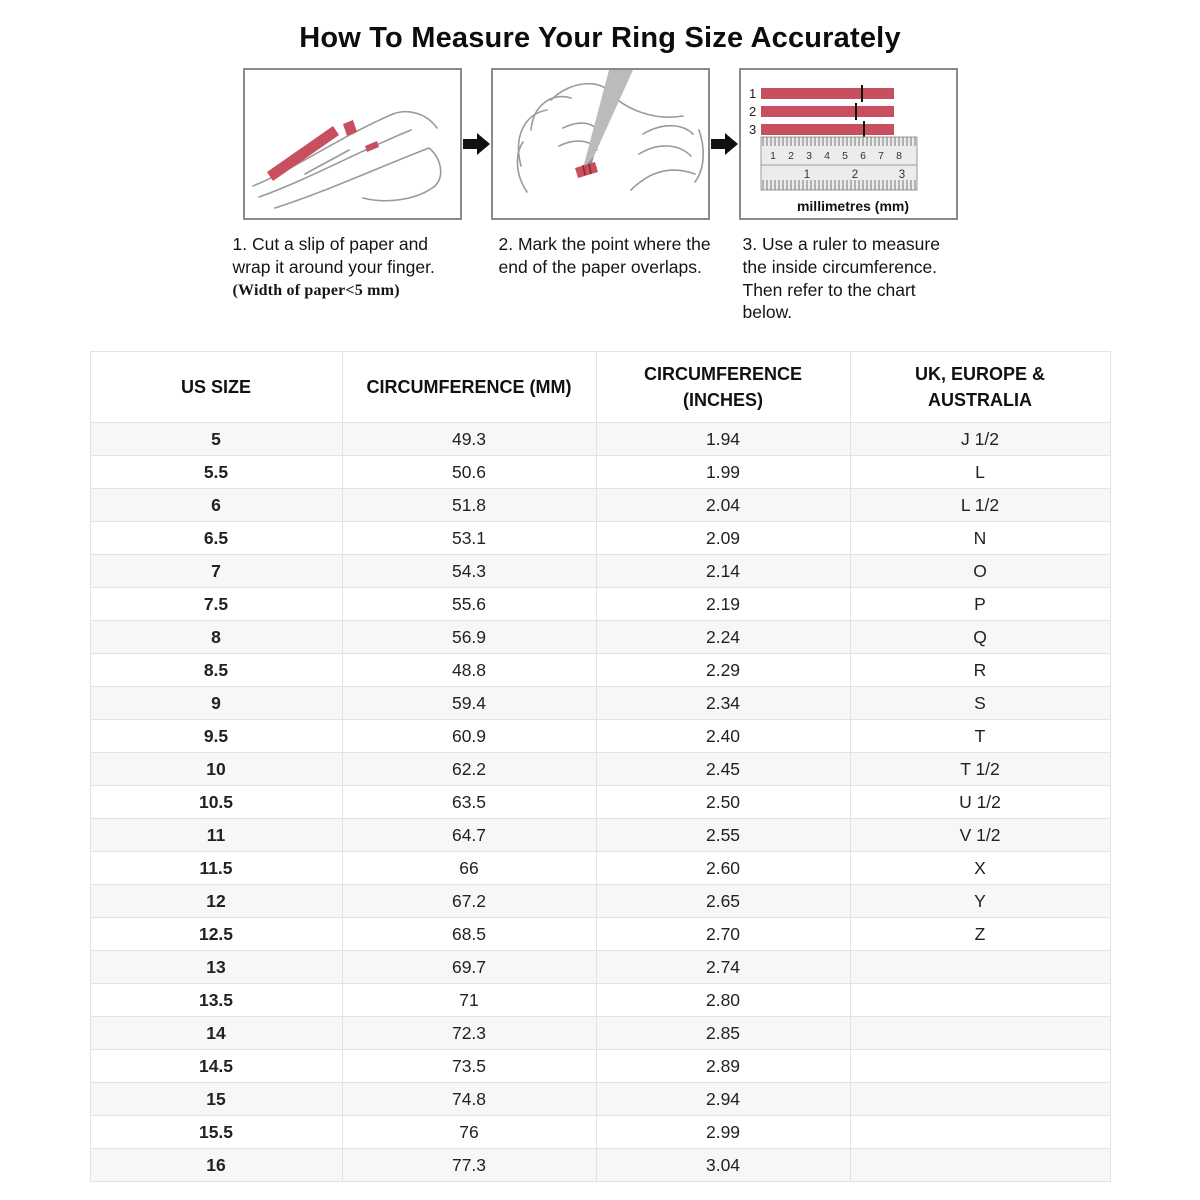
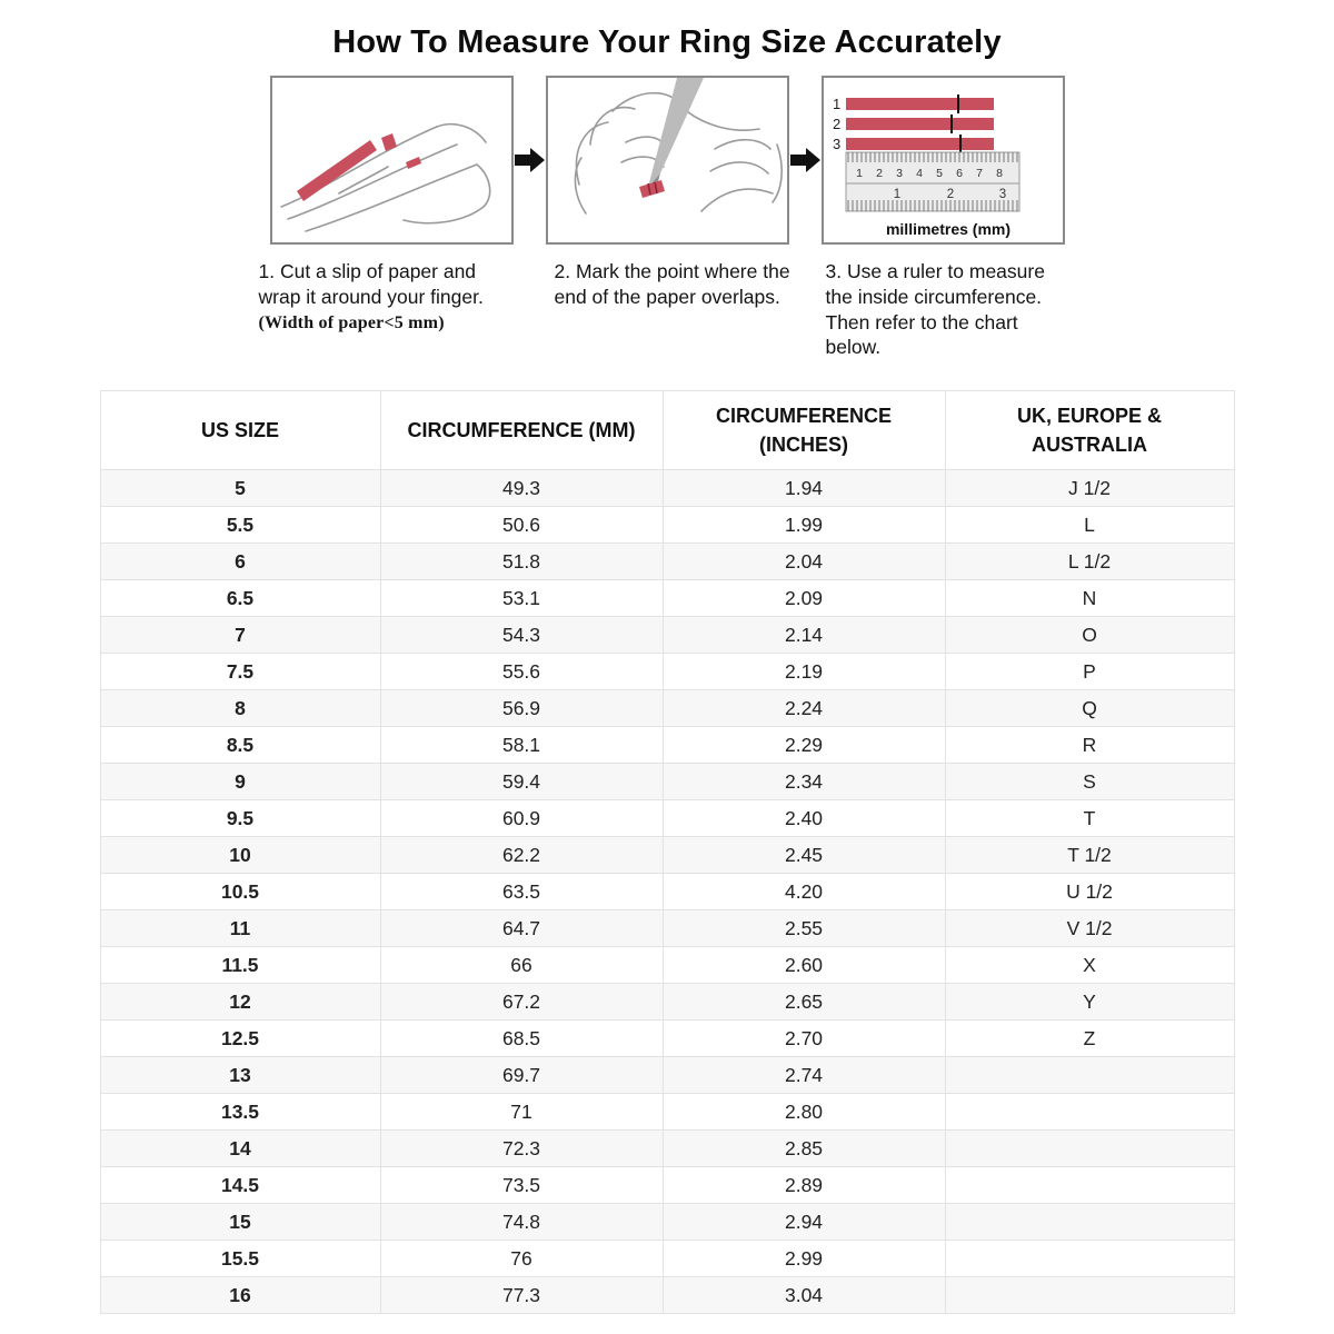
  How To Measure Your Ring Size Accurately
  1
  2
  3
  1
  2
  3
  4
  5
  6
  7
  8
  1
  2
  3
  millimetres (mm)
  1. Cut a slip of paper and wrap it around your finger.
  (Width of paper<5 mm)
  2. Mark the point where the end of the paper overlaps.
  3. Use a ruler to measure the inside circumference. Then refer to the chart below.
  US SIZE	CIRCUMFERENCE (MM)	CIRCUMFERENCE(INCHES)	UK, EUROPE &AUSTRALIA
  5	49.3	1.94	J 1/2
  5.5	50.6	1.99	L
  6	51.8	2.04	L 1/2
  6.5	53.1	2.09	N
  7	54.3	2.14	O
  7.5	55.6	2.19	P
  8	56.9	2.24	Q
- 8.5	48.8	2.29	R
+ 8.5	58.1	2.29	R
  9	59.4	2.34	S
  9.5	60.9	2.40	T
  10	62.2	2.45	T 1/2
- 10.5	63.5	2.50	U 1/2
+ 10.5	63.5	4.20	U 1/2
  11	64.7	2.55	V 1/2
  11.5	66	2.60	X
  12	67.2	2.65	Y
  12.5	68.5	2.70	Z
  13	69.7	2.74
  13.5	71	2.80
  14	72.3	2.85
  14.5	73.5	2.89
  15	74.8	2.94
  15.5	76	2.99
  16	77.3	3.04
